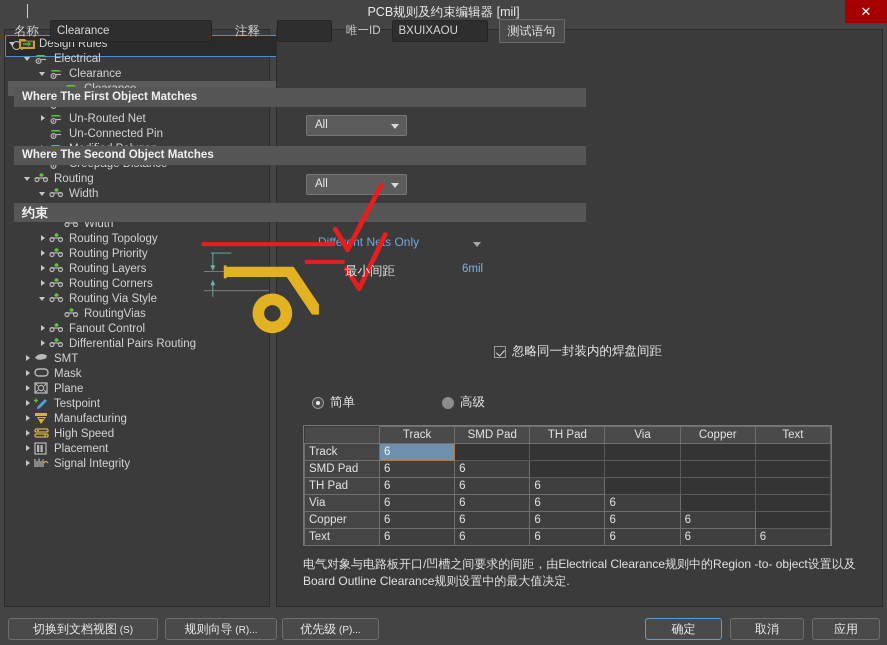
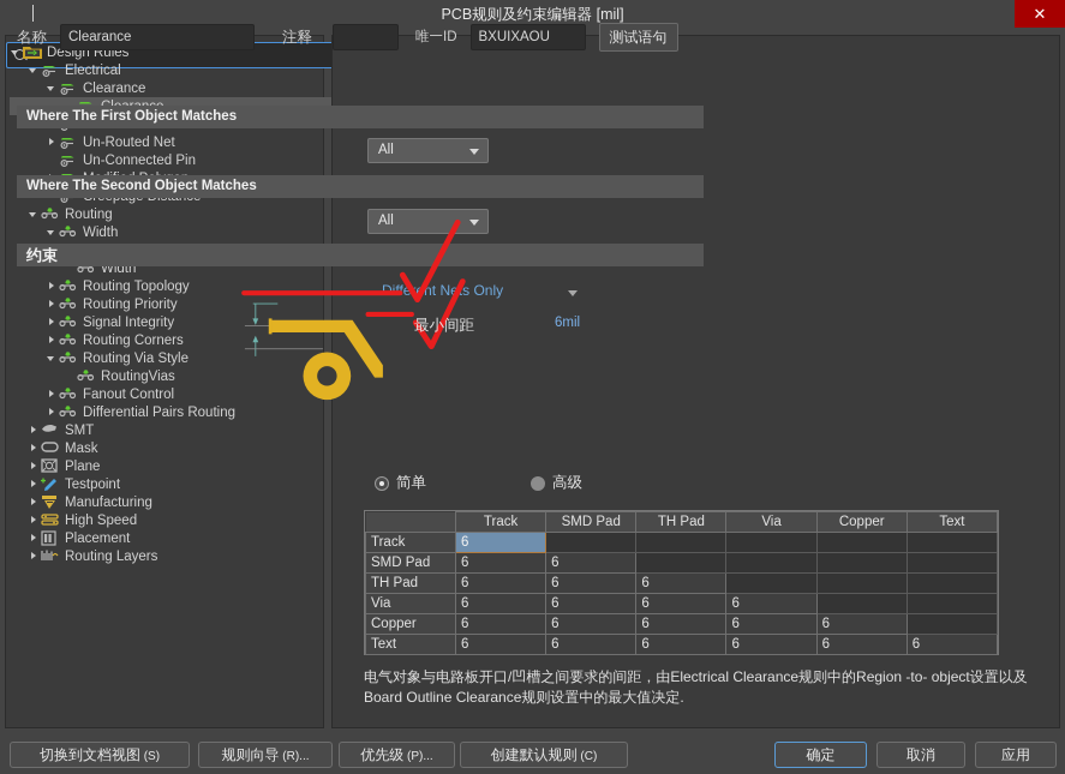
  PCB规则及约束编辑器 [mil]
  ✕
  Design Rules
  Electrical
  Clearance
  Un-Routed Net
  Un-Connected Pin
  Routing
  Width
  Width
  Routing Topology
  Routing Priority
- Routing Layers
+ Signal Integrity
  Routing Corners
  Routing Via Style
  RoutingVias
  Fanout Control
  Differential Pairs Routing
  SMT
  Mask
  Plane
  Testpoint
  Manufacturing
  High Speed
  Placement
- Signal Integrity
+ Routing Layers
  名称
  Clearance
  注释
  唯一ID
  BXUIXAOU
  测试语句
  Where The First Object Matches
  All
  Where The Second Object Matches
  All
  约束
  Diffent Nes Only
  最小间距
  6mil
- 忽略同一封装内的焊盘间距
  简单
  高级
  	Track	SMD Pad	TH Pad	Via	Copper	Text
  Track	6
  SMD Pad	6	6
  TH Pad	6	6	6
  Via	6	6	6	6
  Copper	6	6	6	6	6
  Text	6	6	6	6	6	6
  电气对象与电路板开口/凹槽之间要求的间距，由Electrical Clearance规则中的Region -to- object设置以及Board Outline Clearance规则设置中的最大值决定.
  切换到文档视图 (S)
  规则向导 (R)...
  优先级 (P)...
+ 创建默认规则 (C)
  确定
  取消
  应用
